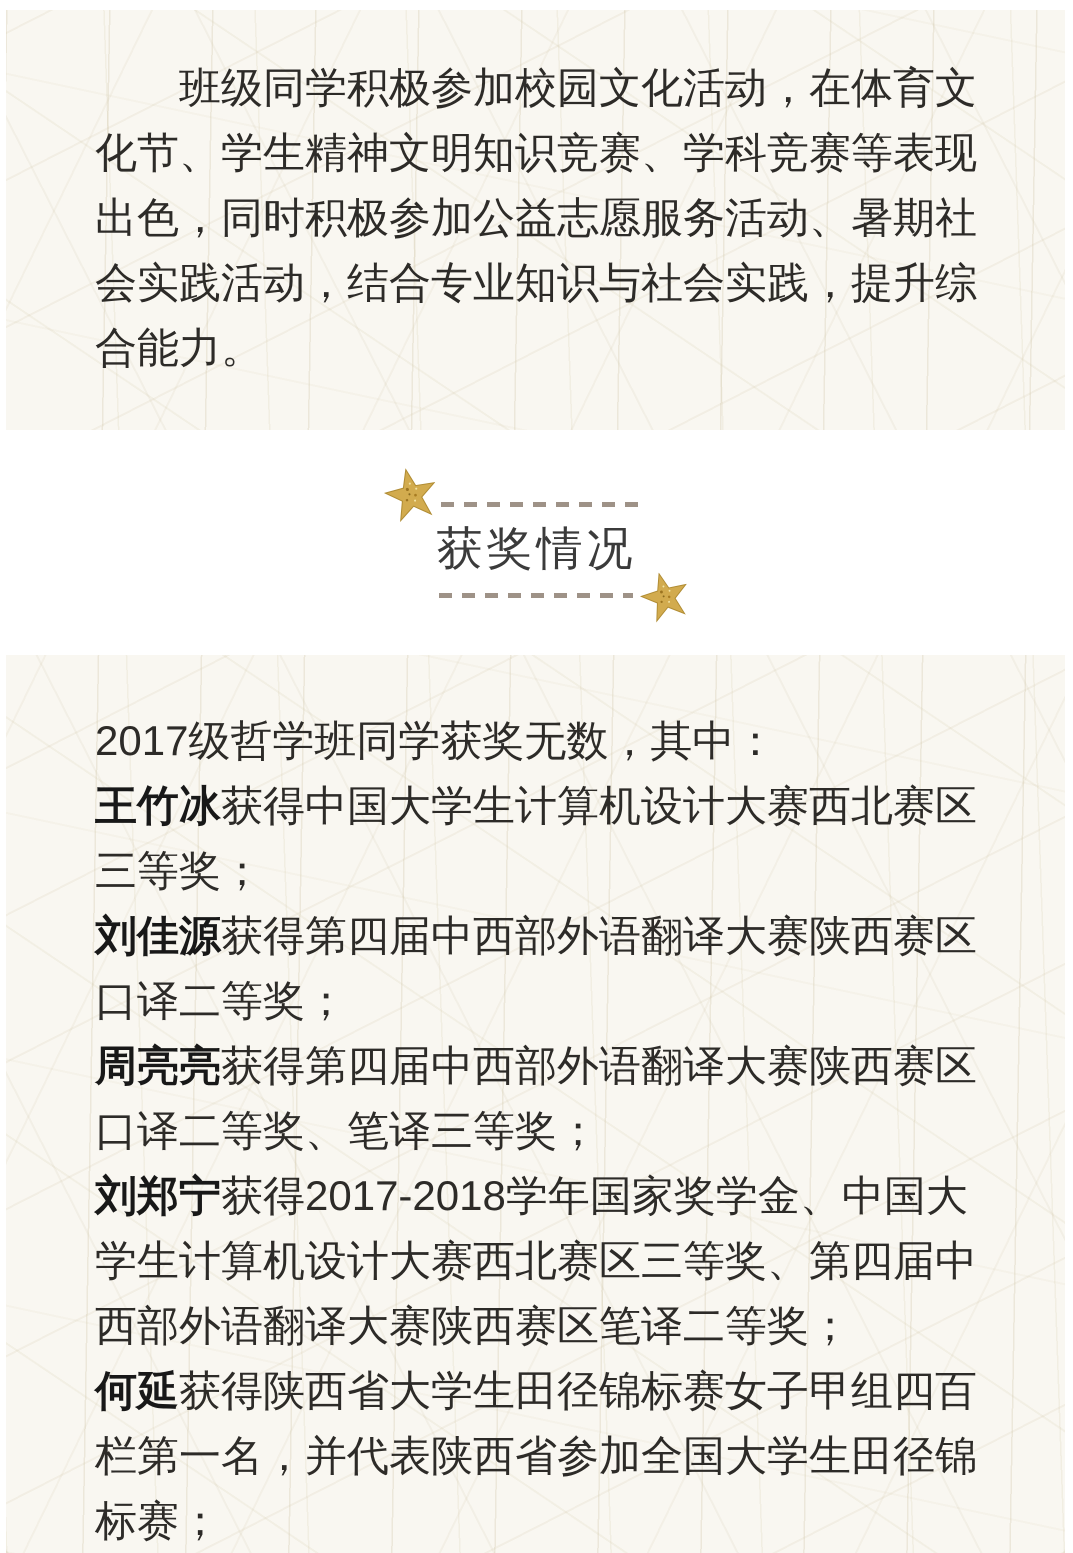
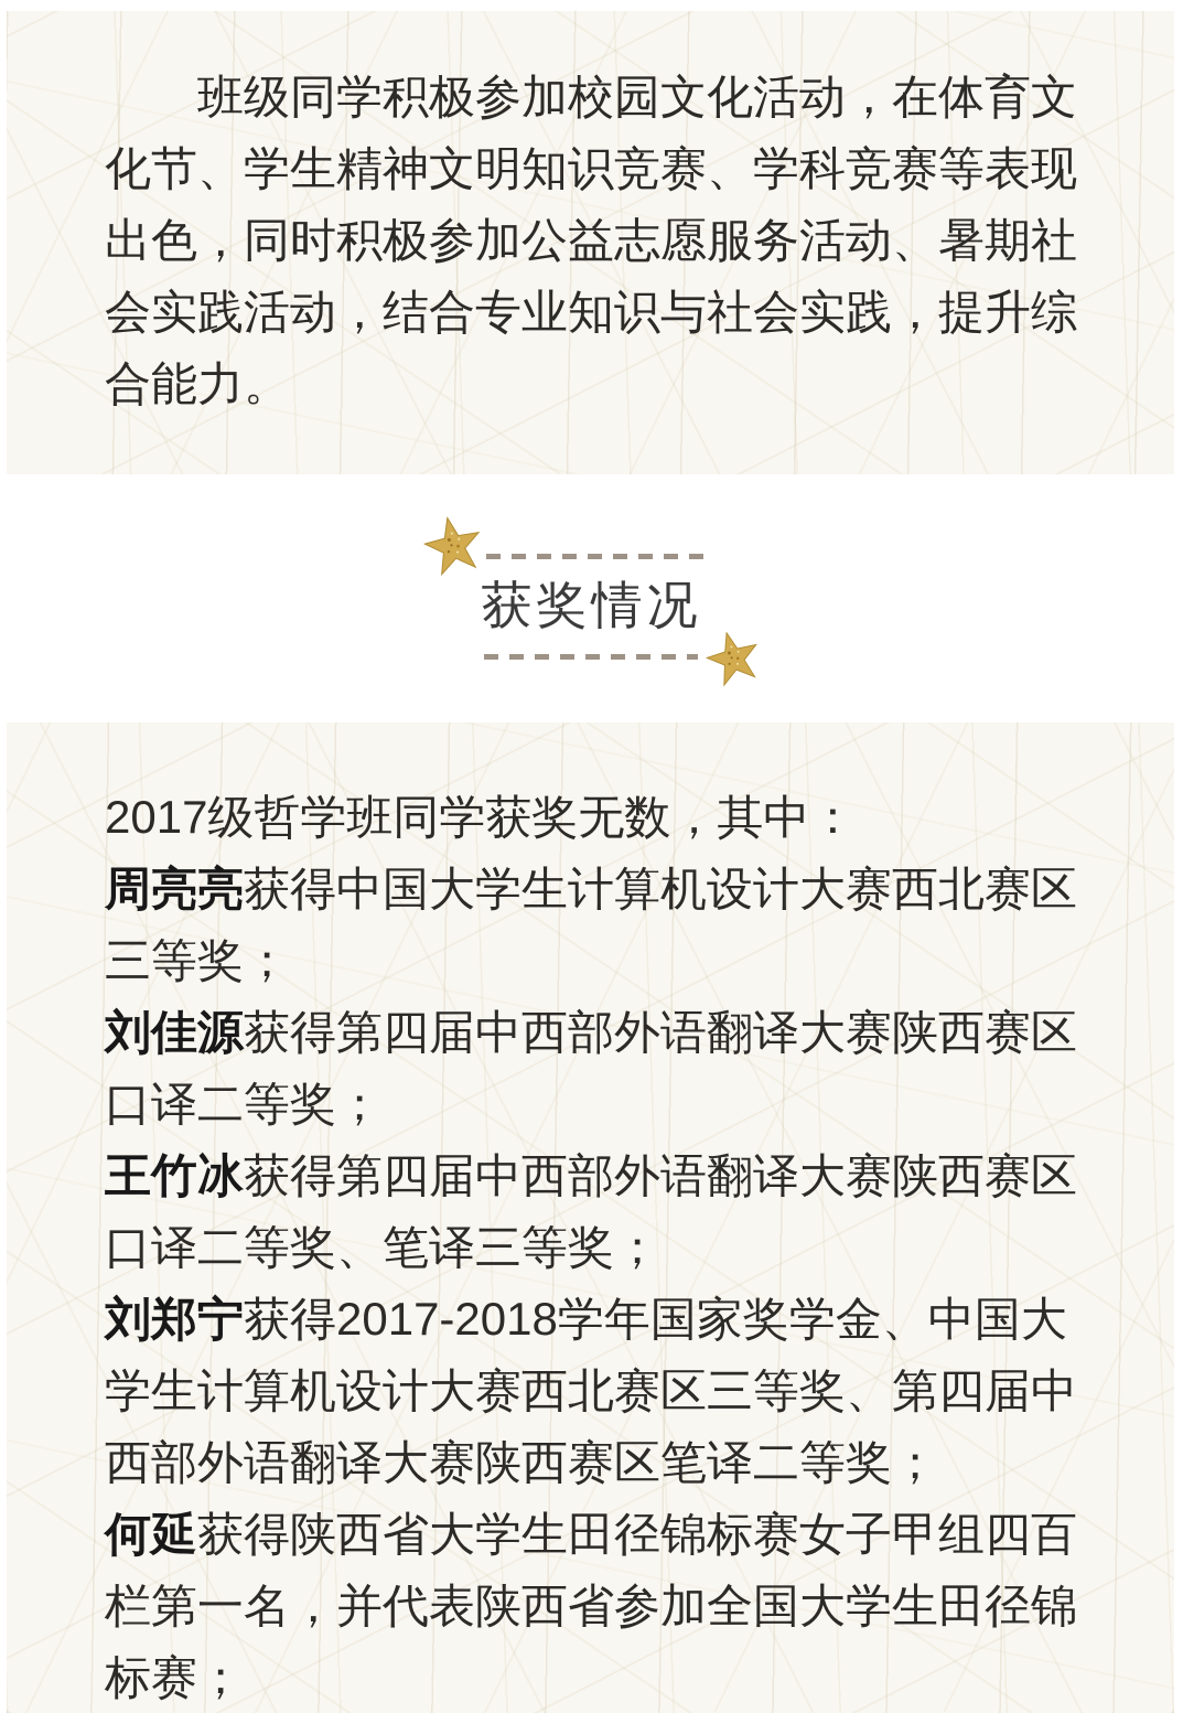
  班级同学积极参加校园文化活动，在体育文化节、学生精神文明知识竞赛、学科竞赛等表现出色，同时积极参加公益志愿服务活动、暑期社会实践活动，结合专业知识与社会实践，提升综合能力。
  获奖情况
  2017级哲学班同学获奖无数，其中：
- 王竹冰获得中国大学生计算机设计大赛西北赛区三等奖；
+ 周亮亮获得中国大学生计算机设计大赛西北赛区三等奖；
  刘佳源获得第四届中西部外语翻译大赛陕西赛区口译二等奖；
- 周亮亮获得第四届中西部外语翻译大赛陕西赛区口译二等奖、笔译三等奖；
+ 王竹冰获得第四届中西部外语翻译大赛陕西赛区口译二等奖、笔译三等奖；
  刘郑宁获得2017-2018学年国家奖学金、中国大学生计算机设计大赛西北赛区三等奖、第四届中西部外语翻译大赛陕西赛区笔译二等奖；
  何延获得陕西省大学生田径锦标赛女子甲组四百栏第一名，并代表陕西省参加全国大学生田径锦标赛；
